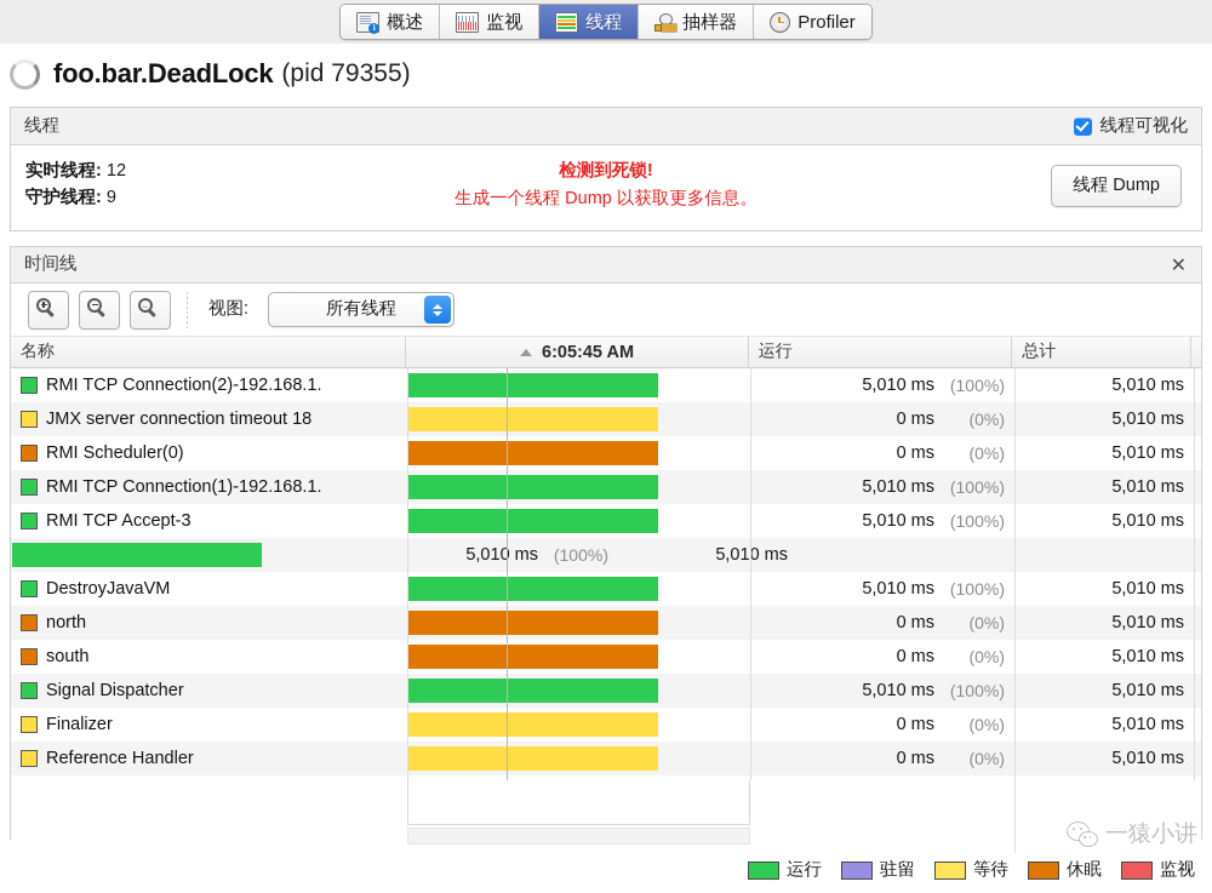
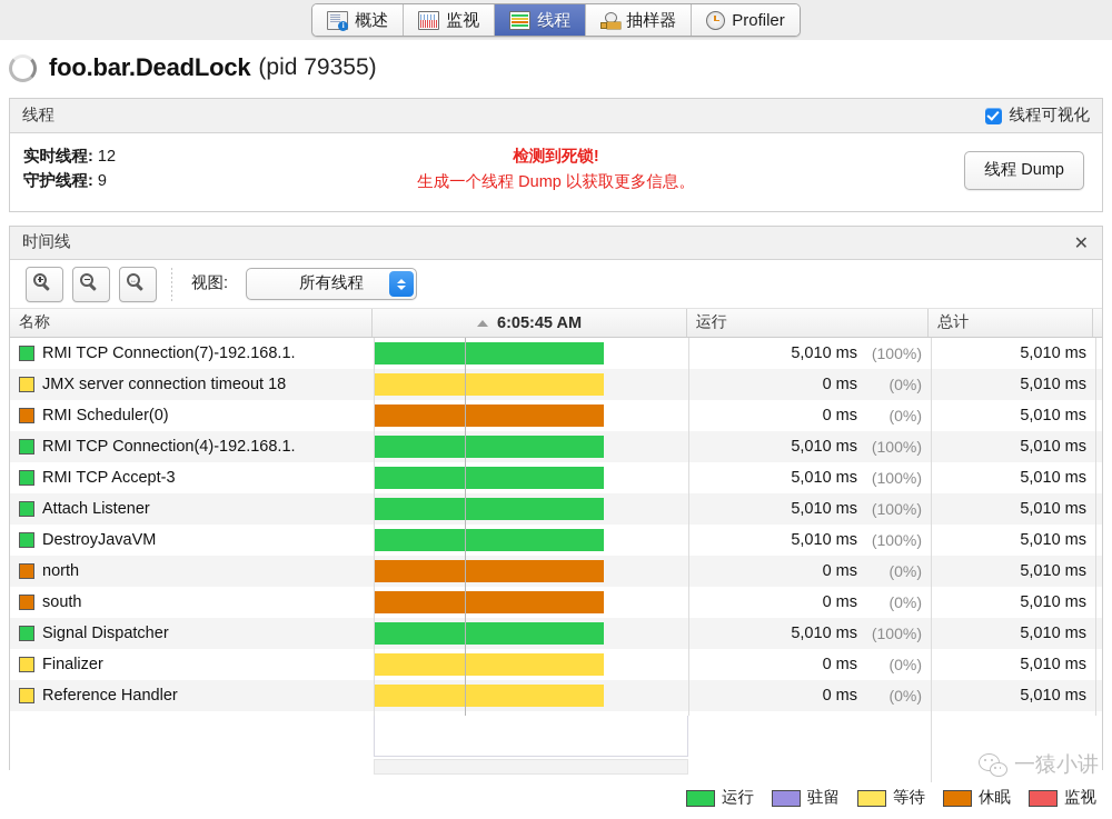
  概述
  监视
  线程
  抽样器
  Profiler
  foo.bar.DeadLock
  (pid 79355)
  线程
  线程可视化
  实时线程: 12
  守护线程: 9
  检测到死锁!
  生成一个线程 Dump 以获取更多信息。
  线程 Dump
  时间线
  ✕
  视图:
  所有线程
  名称
  6:05:45 AM
  运行
  总计
- RMI TCP Connection(2)-192.168.1.
+ RMI TCP Connection(7)-192.168.1.
  5,010 ms
  (100%)
  5,010 ms
  JMX server connection timeout 18
  0 ms
  (0%)
  5,010 ms
  RMI Scheduler(0)
  0 ms
  (0%)
  5,010 ms
- RMI TCP Connection(1)-192.168.1.
+ RMI TCP Connection(4)-192.168.1.
  5,010 ms
  (100%)
  5,010 ms
  RMI TCP Accept-3
  5,010 ms
  (100%)
  5,010 ms
+ Attach Listener
  5,010 ms
  (100%)
  5,010 ms
  DestroyJavaVM
  5,010 ms
  (100%)
  5,010 ms
  north
  0 ms
  (0%)
  5,010 ms
  south
  0 ms
  (0%)
  5,010 ms
  Signal Dispatcher
  5,010 ms
  (100%)
  5,010 ms
  Finalizer
  0 ms
  (0%)
  5,010 ms
  Reference Handler
  0 ms
  (0%)
  5,010 ms
  一猿小讲
  运行
  驻留
  等待
  休眠
  监视
